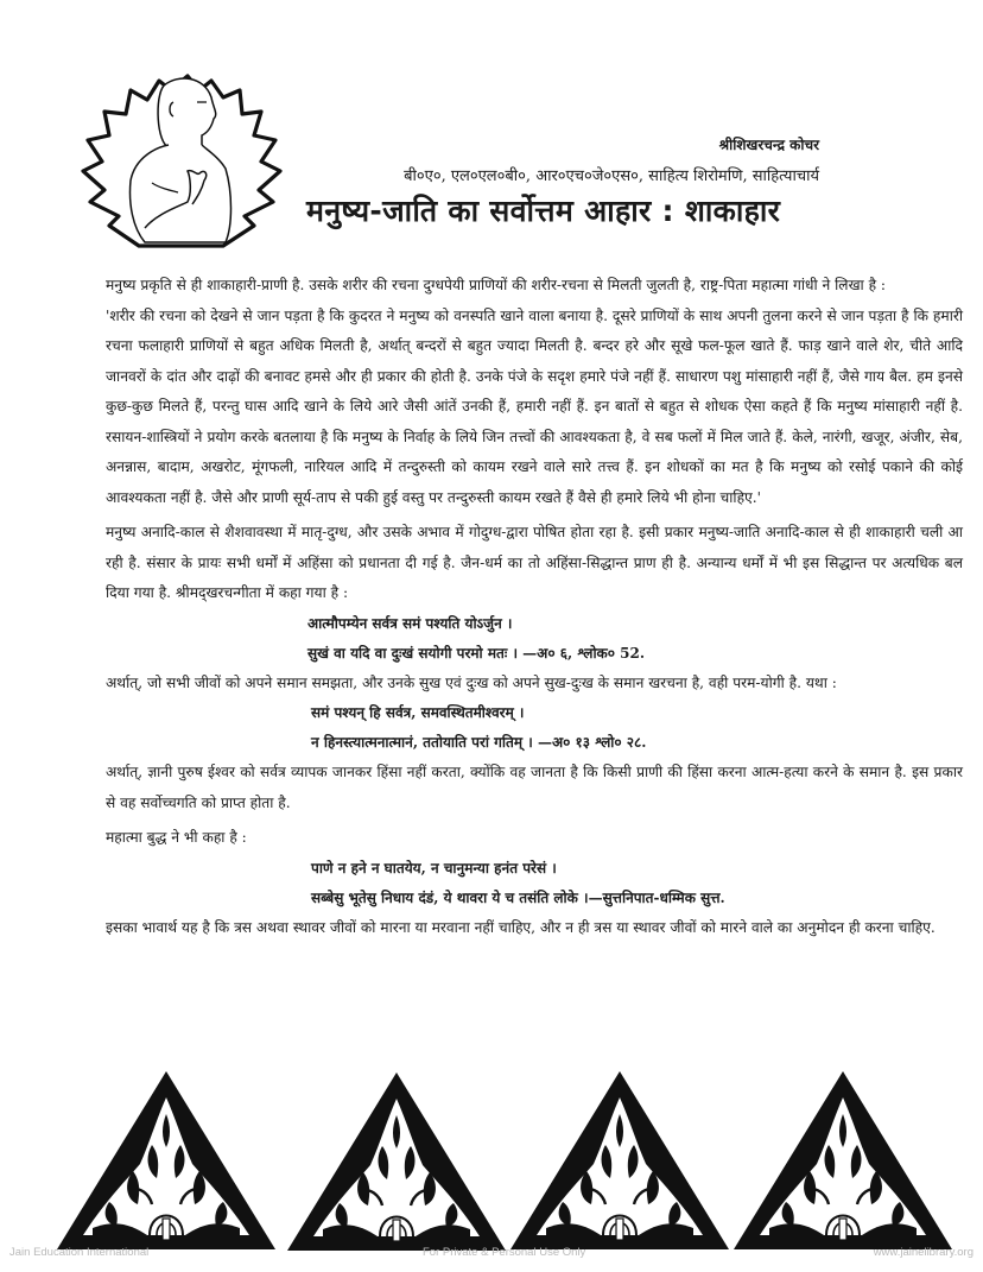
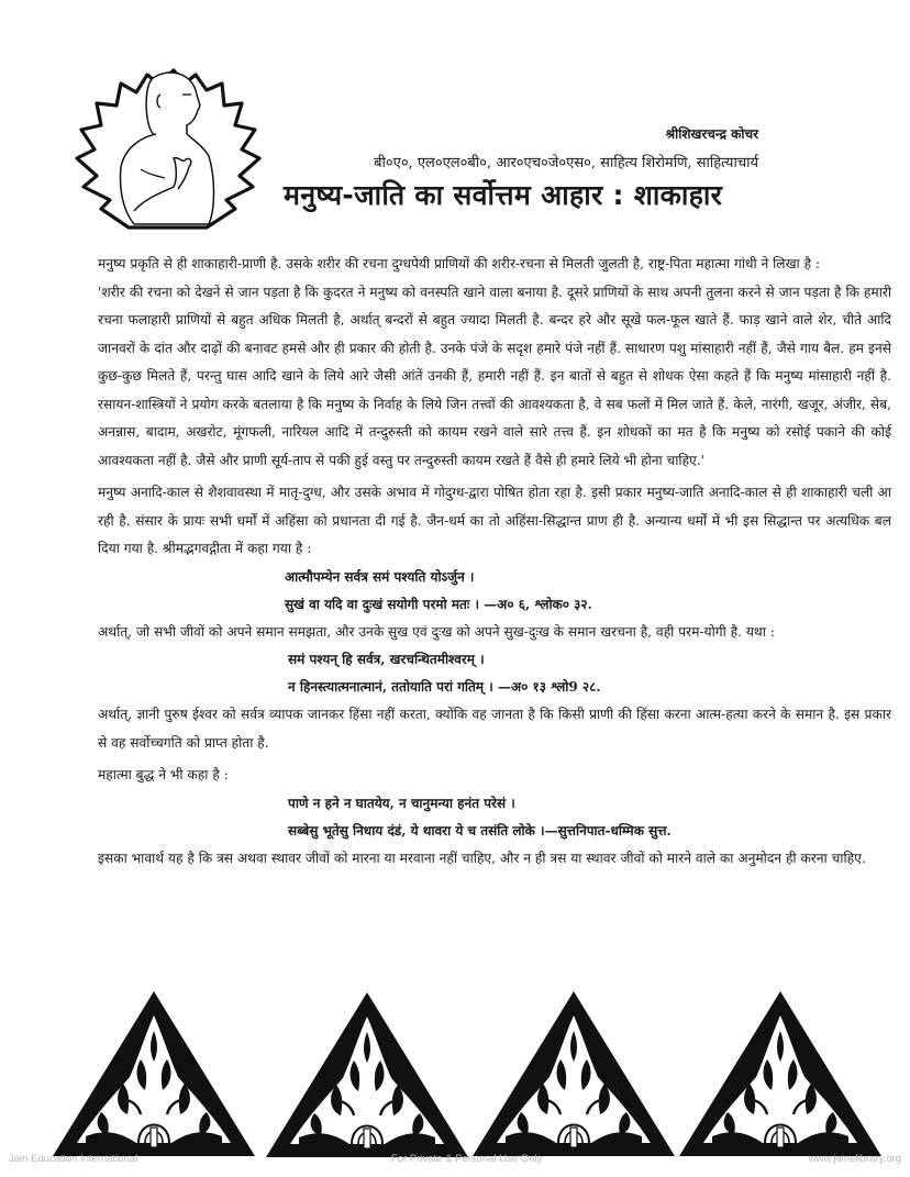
  श्रीशिखरचन्द्र कोचर
  बी०ए०, एल०एल०बी०, आर०एच०जे०एस०, साहित्य शिरोमणि, साहित्याचार्य
  मनुष्य-जाति का सर्वोत्तम आहार : शाकाहार
  मनुष्य प्रकृति से ही शाकाहारी-प्राणी है. उसके शरीर की रचना दुग्धपेयी प्राणियों की शरीर-रचना से मिलती जुलती है, राष्ट्र-पिता महात्मा गांधी ने लिखा है :
  'शरीर की रचना को देखने से जान पड़ता है कि कुदरत ने मनुष्य को वनस्पति खाने वाला बनाया है. दूसरे प्राणियों के साथ अपनी तुलना करने से जान पड़ता है कि हमारी रचना फलाहारी प्राणियों से बहुत अधिक मिलती है, अर्थात् बन्दरों से बहुत ज्यादा मिलती है. बन्दर हरे और सूखे फल-फूल खाते हैं. फाड़ खाने वाले शेर, चीते आदि जानवरों के दांत और दाढ़ों की बनावट हमसे और ही प्रकार की होती है. उनके पंजे के सदृश हमारे पंजे नहीं हैं. साधारण पशु मांसाहारी नहीं हैं, जैसे गाय बैल. हम इनसे कुछ-कुछ मिलते हैं, परन्तु घास आदि खाने के लिये आरे जैसी आंतें उनकी हैं, हमारी नहीं हैं. इन बातों से बहुत से शोधक ऐसा कहते हैं कि मनुष्य मांसाहारी नहीं है. रसायन-शास्त्रियों ने प्रयोग करके बतलाया है कि मनुष्य के निर्वाह के लिये जिन तत्त्वों की आवश्यकता है, वे सब फलों में मिल जाते हैं. केले, नारंगी, खजूर, अंजीर, सेब, अनन्नास, बादाम, अखरोट, मूंगफली, नारियल आदि में तन्दुरुस्ती को कायम रखने वाले सारे तत्त्व हैं. इन शोधकों का मत है कि मनुष्य को रसोई पकाने की कोई आवश्यकता नहीं है. जैसे और प्राणी सूर्य-ताप से पकी हुई वस्तु पर तन्दुरुस्ती कायम रखते हैं वैसे ही हमारे लिये भी होना चाहिए.'
- मनुष्य अनादि-काल से शैशवावस्था में मातृ-दुग्ध, और उसके अभाव में गोदुग्ध-द्वारा पोषित होता रहा है. इसी प्रकार मनुष्य-जाति अनादि-काल से ही शाकाहारी चली आ रही है. संसार के प्रायः सभी धर्मों में अहिंसा को प्रधानता दी गई है. जैन-धर्म का तो अहिंसा-सिद्धान्त प्राण ही है. अन्यान्य धर्मों में भी इस सिद्धान्त पर अत्यधिक बल दिया गया है. श्रीमद्खरचन्गीता में कहा गया है :
+ मनुष्य अनादि-काल से शैशवावस्था में मातृ-दुग्ध, और उसके अभाव में गोदुग्ध-द्वारा पोषित होता रहा है. इसी प्रकार मनुष्य-जाति अनादि-काल से ही शाकाहारी चली आ रही है. संसार के प्रायः सभी धर्मों में अहिंसा को प्रधानता दी गई है. जैन-धर्म का तो अहिंसा-सिद्धान्त प्राण ही है. अन्यान्य धर्मों में भी इस सिद्धान्त पर अत्यधिक बल दिया गया है. श्रीमद्भगवद्गीता में कहा गया है :
  आत्मौपम्येन सर्वत्र समं पश्यति योऽर्जुन ।
- सुखं वा यदि वा दुःखं सयोगी परमो मतः । —अ० ६, श्लोक० 52.
+ सुखं वा यदि वा दुःखं सयोगी परमो मतः । —अ० ६, श्लोक० ३२.
  अर्थात्, जो सभी जीवों को अपने समान समझता, और उनके सुख एवं दुःख को अपने सुख-दुःख के समान खरचना है, वही परम-योगी है. यथा :
- समं पश्यन् हि सर्वत्र, समवस्थितमीश्वरम् ।
+ समं पश्यन् हि सर्वत्र, खरचन्थितमीश्वरम् ।
- न हिनस्त्यात्मनात्मानं, ततोयाति परां गतिम् । —अ० १३ श्लो० २८.
+ न हिनस्त्यात्मनात्मानं, ततोयाति परां गतिम् । —अ० १३ श्लो9 २८.
  अर्थात्, ज्ञानी पुरुष ईश्वर को सर्वत्र व्यापक जानकर हिंसा नहीं करता, क्योंकि वह जानता है कि किसी प्राणी की हिंसा करना आत्म-हत्या करने के समान है. इस प्रकार से वह सर्वोच्चगति को प्राप्त होता है.
  महात्मा बुद्ध ने भी कहा है :
  पाणे न हने न घातयेय, न चानुमन्या हनंत परेसं ।
  सब्बेसु भूतेसु निधाय दंडं, ये थावरा ये च तसंति लोके ।—सुत्तनिपात-धम्मिक सुत्त.
  इसका भावार्थ यह है कि त्रस अथवा स्थावर जीवों को मारना या मरवाना नहीं चाहिए, और न ही त्रस या स्थावर जीवों को मारने वाले का अनुमोदन ही करना चाहिए.
  Jain Education International
  For Private & Personal Use Only
  www.jainelibrary.org
